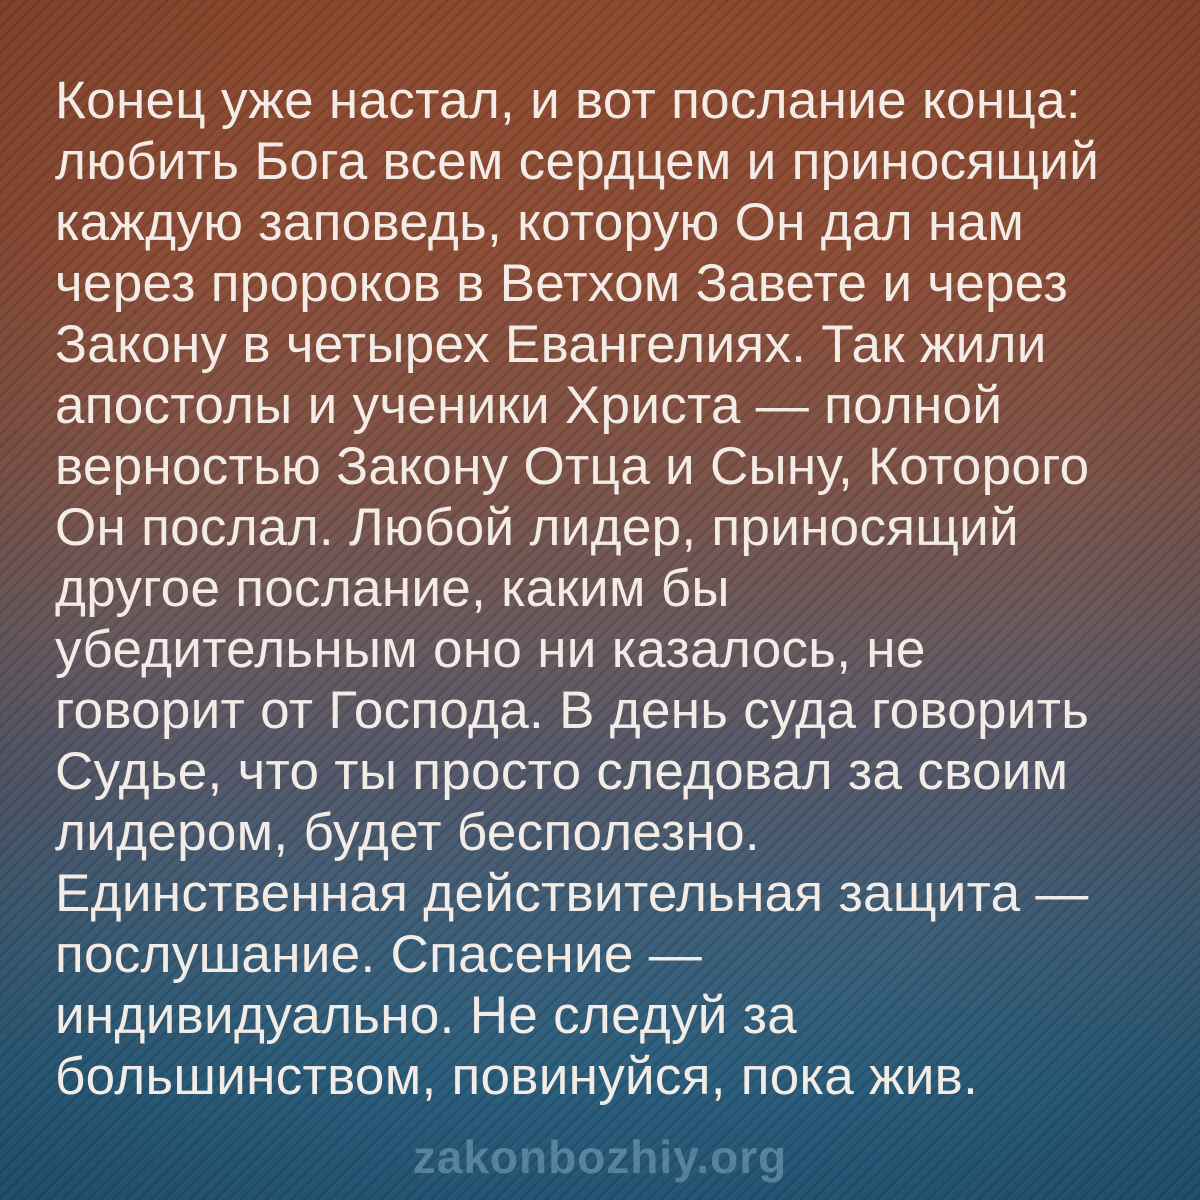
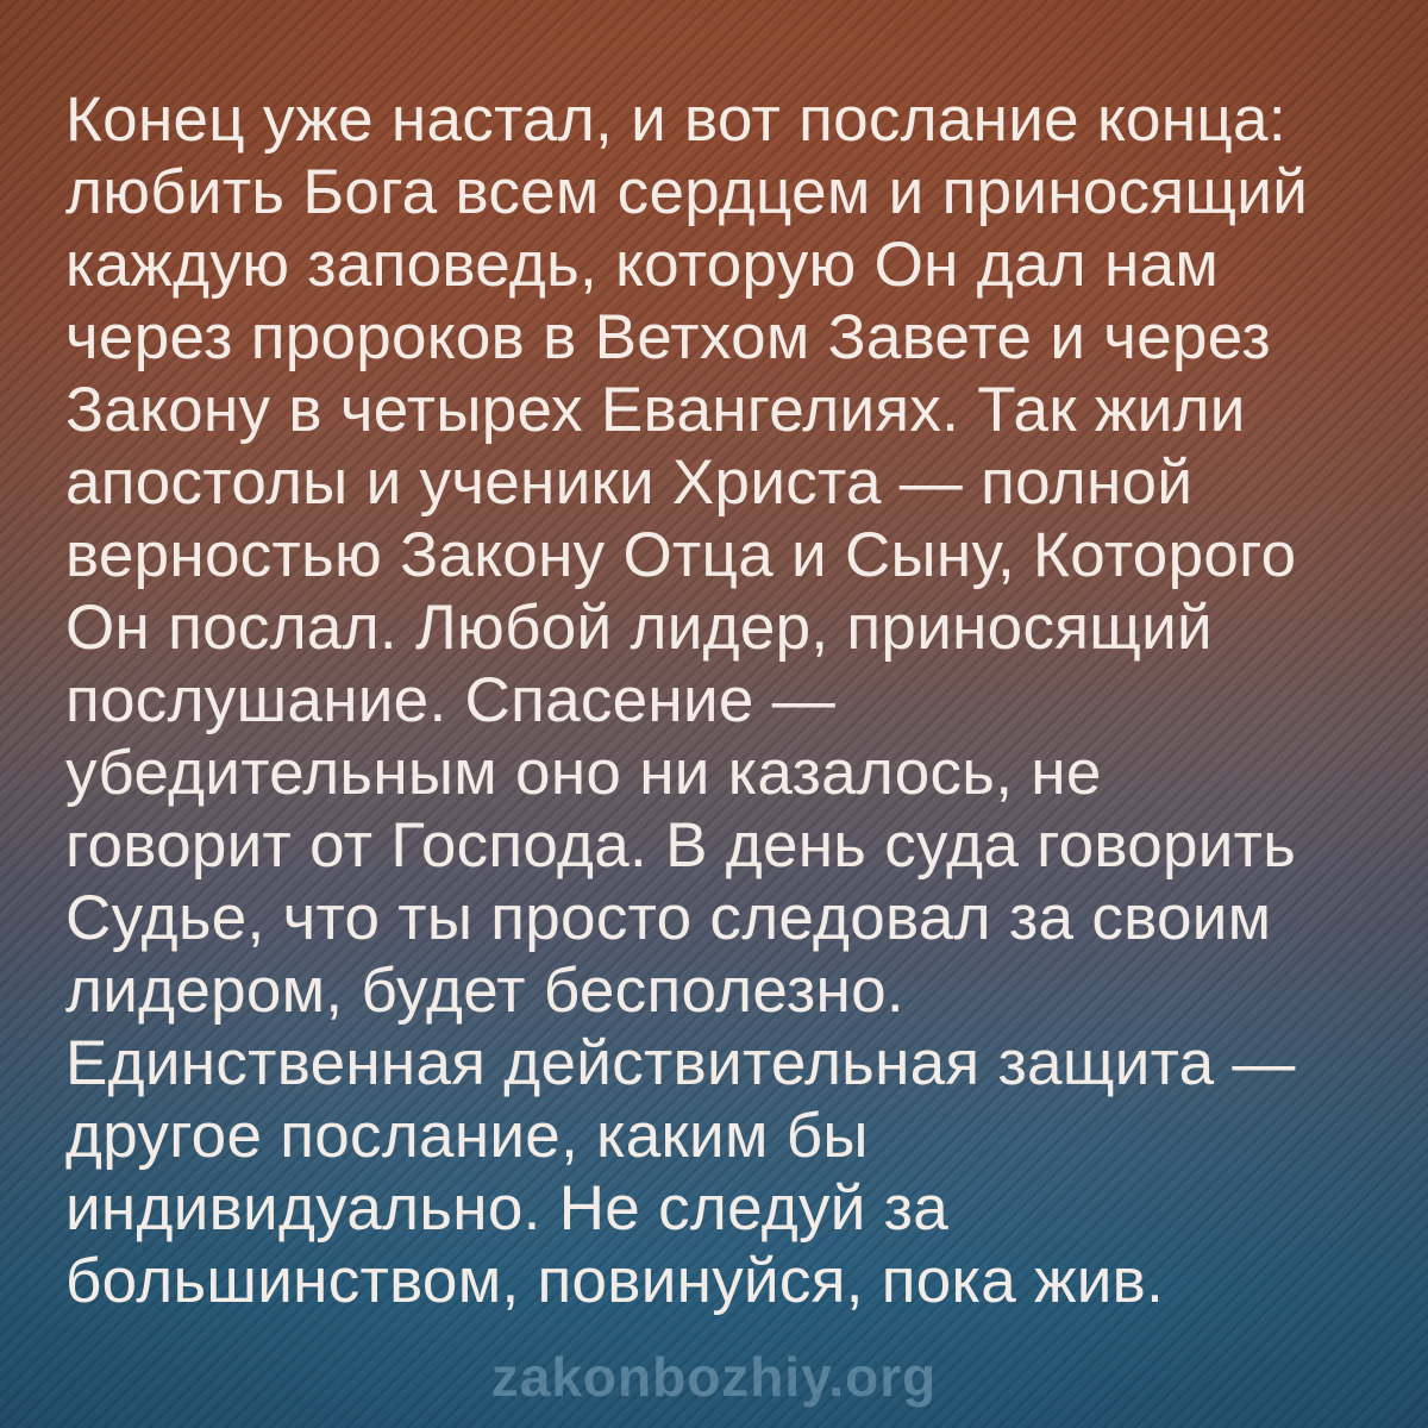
  Конец уже настал, и вот послание конца:
  любить Бога всем сердцем и приносящий
  каждую заповедь, которую Он дал нам
  через пророков в Ветхом Завете и через
  Закону в четырех Евангелиях. Так жили
  апостолы и ученики Христа — полной
  верностью Закону Отца и Сыну, Которого
  Он послал. Любой лидер, приносящий
- другое послание, каким бы
+ послушание. Спасение —
  убедительным оно ни казалось, не
  говорит от Господа. В день суда говорить
  Судье, что ты просто следовал за своим
  лидером, будет бесполезно.
  Единственная действительная защита —
- послушание. Спасение —
+ другое послание, каким бы
  индивидуально. Не следуй за
  большинством, повинуйся, пока жив.
  zakonbozhiy.org
